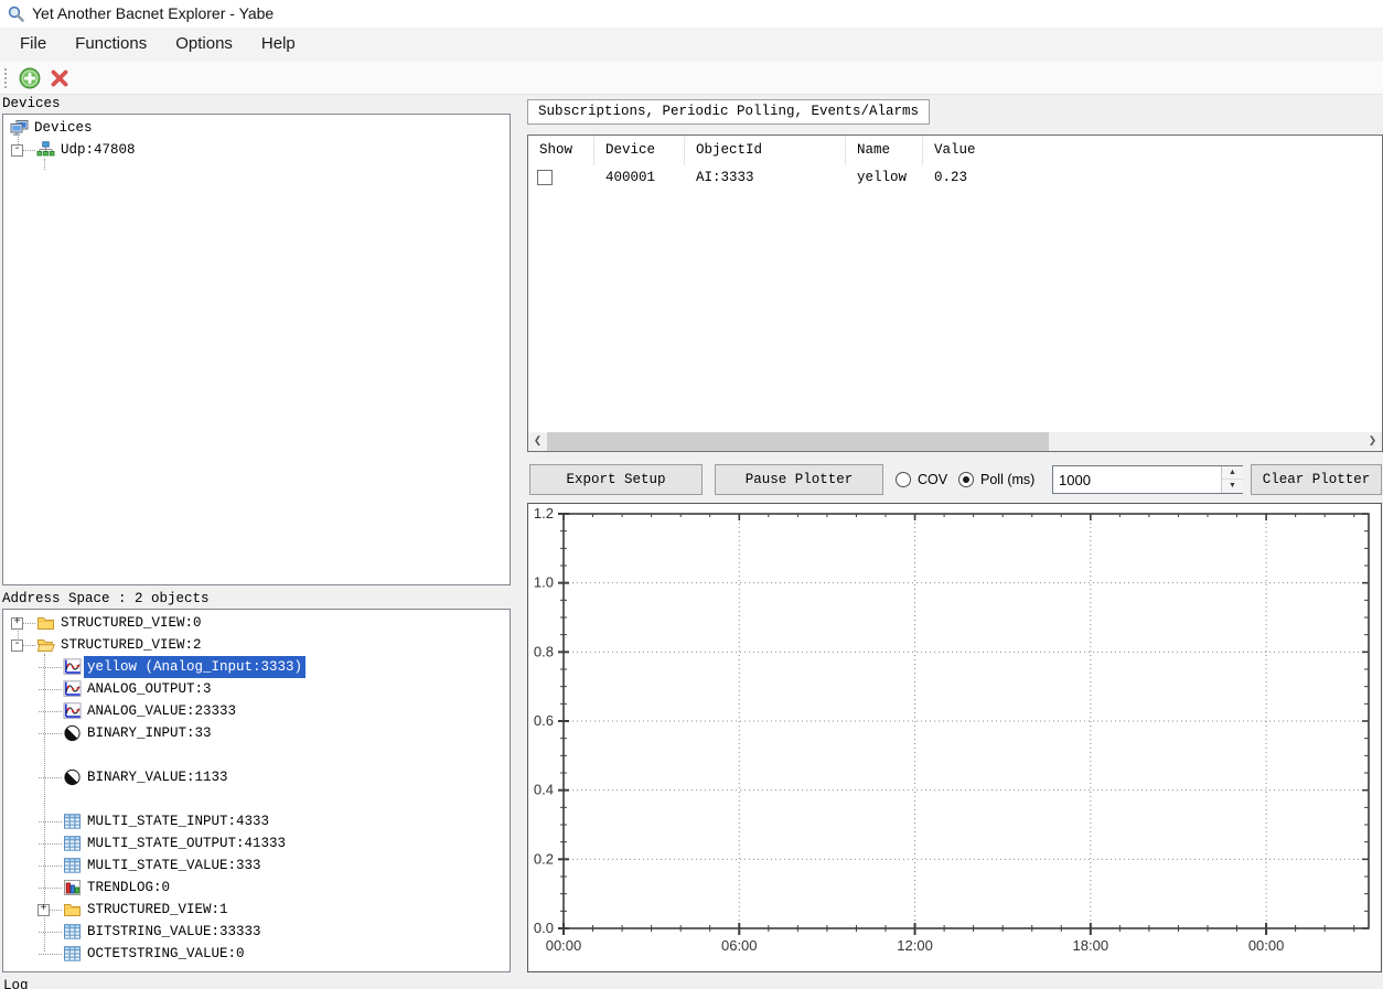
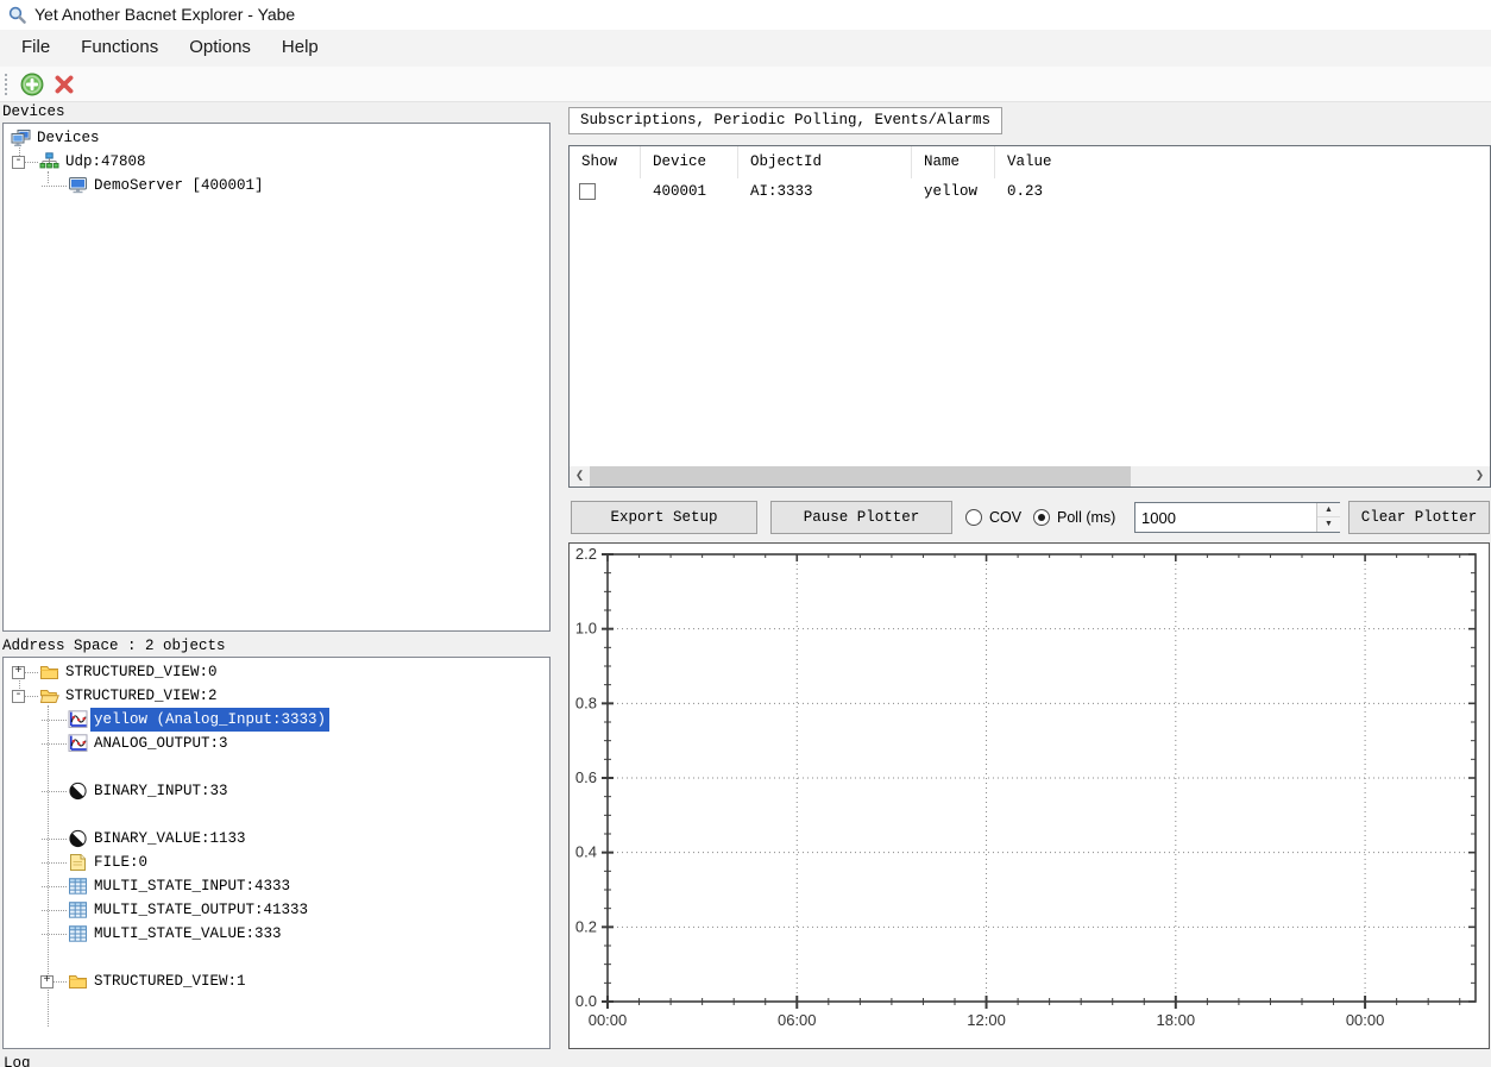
  Yet Another Bacnet Explorer - Yabe
  File Functions Options Help
  Devices
  Devices
  -
  Udp:47808
+ DemoServer [400001]
  Address Space : 2 objects
  +
  STRUCTURED_VIEW:0
  -
  STRUCTURED_VIEW:2
  yellow (Analog_Input:3333)
  ANALOG_OUTPUT:3
- ANALOG_VALUE:23333
  BINARY_INPUT:33
  BINARY_VALUE:1133
+ FILE:0
  MULTI_STATE_INPUT:4333
  MULTI_STATE_OUTPUT:41333
  MULTI_STATE_VALUE:333
- TRENDLOG:0
  +
  STRUCTURED_VIEW:1
- BITSTRING_VALUE:33333
- OCTETSTRING_VALUE:0
  Subscriptions, Periodic Polling, Events/Alarms
  Show
  Device
  ObjectId
  Name
  Value
  400001
  AI:3333
  yellow
  0.23
  ❮
  ❯
  Export Setup
  Pause Plotter
  COV
  Poll (ms)
  1000
  Clear Plotter
  0.0
  0.2
  0.4
  0.6
  0.8
  1.0
- 1.2
+ 2.2
  00:00
  06:00
  12:00
  18:00
  00:00
  Log
